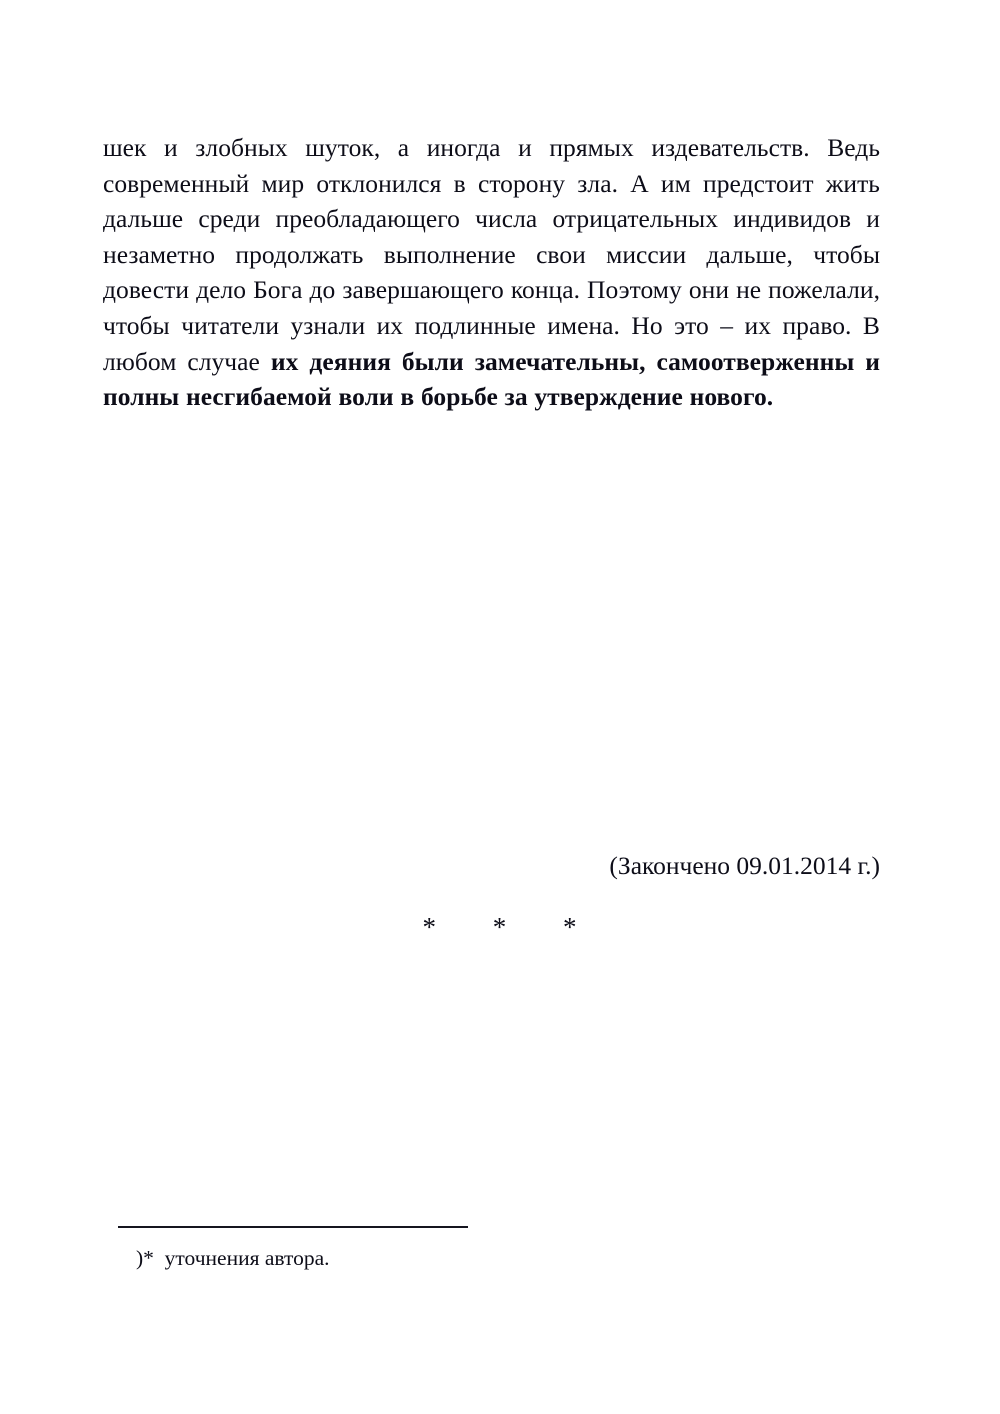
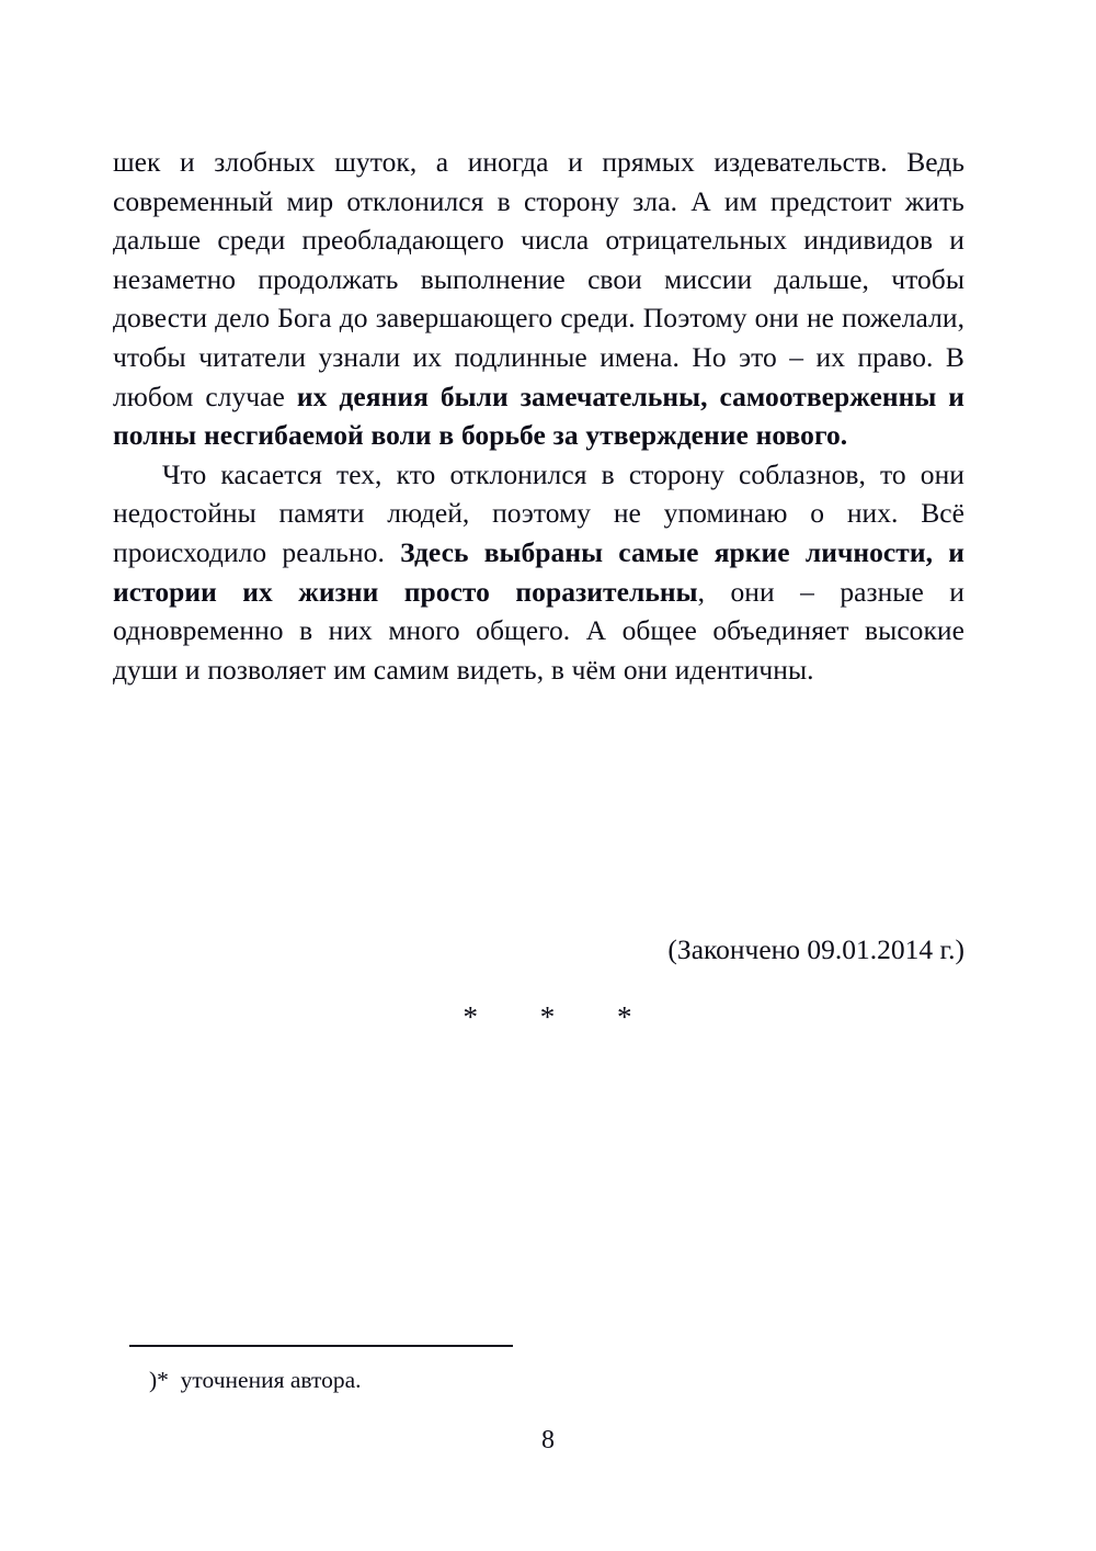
- шек и злобных шуток, а иногда и прямых издевательств. Ведь современный мир отклонился в сторону зла. А им предстоит жить дальше среди преобладающего числа отрицательных индивидов и незаметно продолжать выполнение свои миссии дальше, чтобы довести дело Бога до завершающего конца. Поэтому они не пожелали, чтобы читатели узнали их подлинные имена. Но это – их право. В любом случае их деяния были замечательны, самоотверженны и полны несгибаемой воли в борьбе за утверждение нового.
+ шек и злобных шуток, а иногда и прямых издевательств. Ведь современный мир отклонился в сторону зла. А им предстоит жить дальше среди преобладающего числа отрицательных индивидов и незаметно продолжать выполнение свои миссии дальше, чтобы довести дело Бога до завершающего среди. Поэтому они не пожелали, чтобы читатели узнали их подлинные имена. Но это – их право. В любом случае их деяния были замечательны, самоотверженны и полны несгибаемой воли в борьбе за утверждение нового.
+ Что касается тех, кто отклонился в сторону соблазнов, то они недостойны памяти людей, поэтому не упоминаю о них. Всё происходило реально. Здесь выбраны самые яркие личности, и истории их жизни просто поразительны, они – разные и одновременно в них много общего. А общее объединяет высокие души и позволяет им самим видеть, в чём они идентичны.
  (Закончено 09.01.2014 г.)
  * * *
  )* уточнения автора.
+ 8
